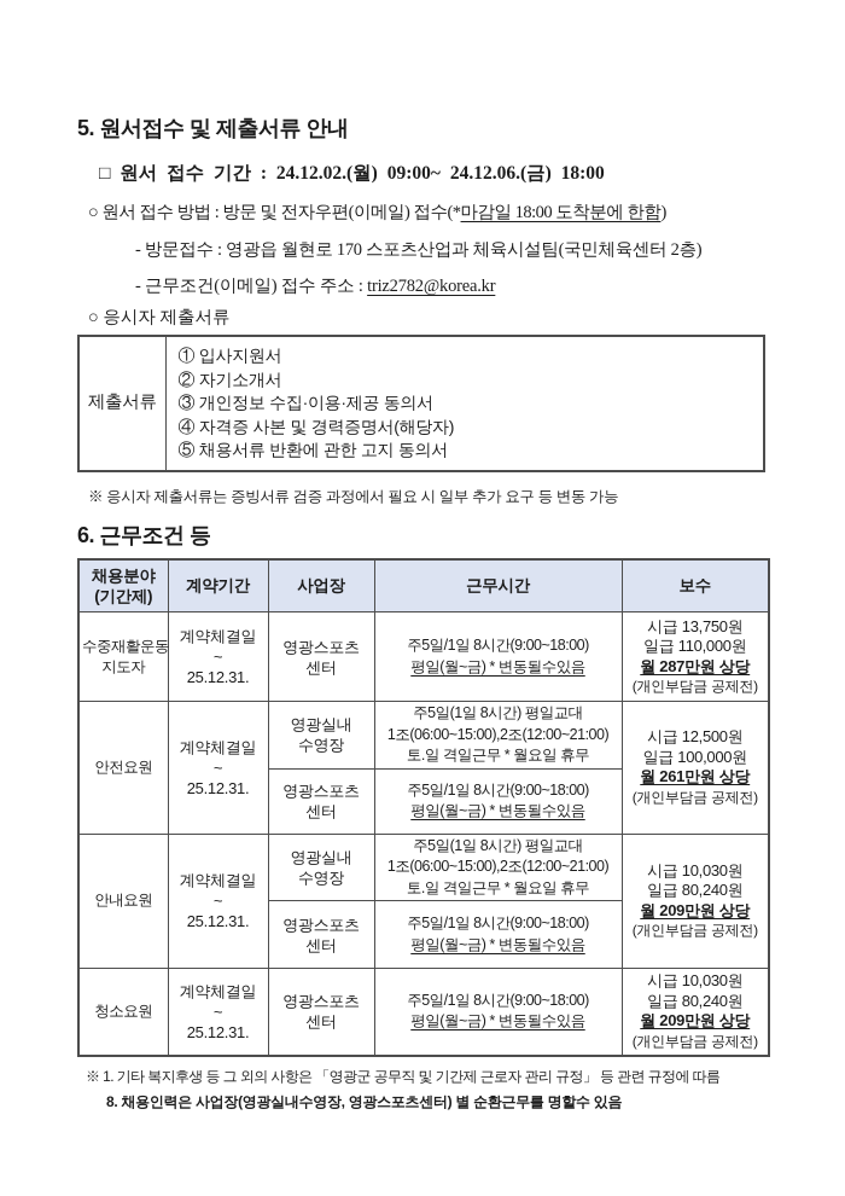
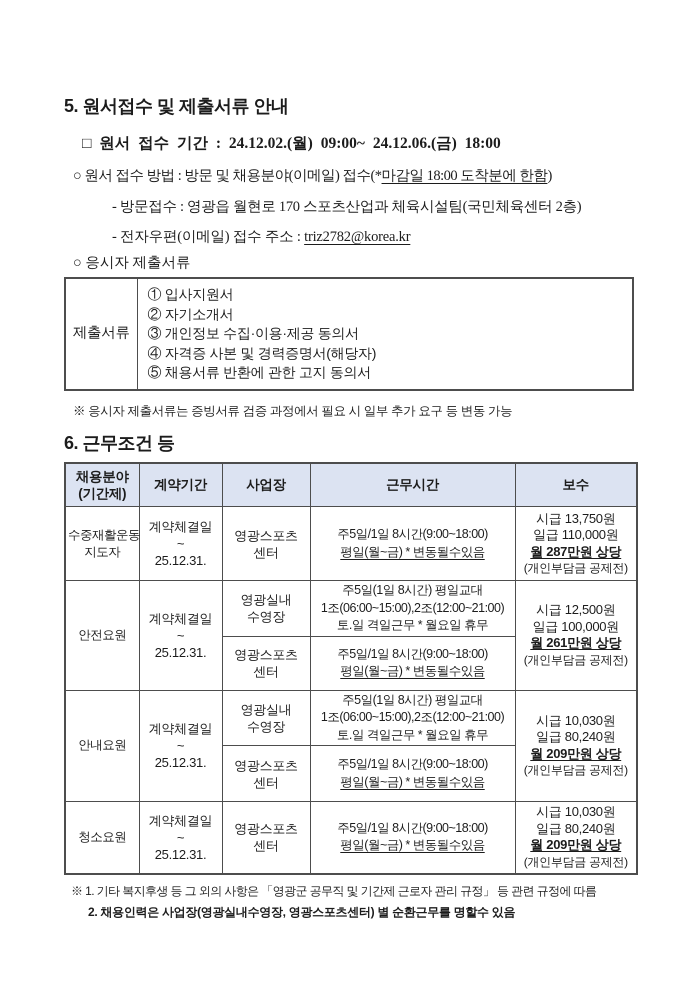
  5. 원서접수 및 제출서류 안내
  □ 원서 접수 기간 : 24.12.02.(월) 09:00~ 24.12.06.(금) 18:00
- ○ 원서 접수 방법 : 방문 및 전자우편(이메일) 접수(*마감일 18:00 도착분에 한함)
+ ○ 원서 접수 방법 : 방문 및 채용분야(이메일) 접수(*마감일 18:00 도착분에 한함)
  - 방문접수 : 영광읍 월현로 170 스포츠산업과 체육시설팀(국민체육센터 2층)
- - 근무조건(이메일) 접수 주소 : triz2782@korea.kr
+ - 전자우편(이메일) 접수 주소 : triz2782@korea.kr
  ○ 응시자 제출서류
  제출서류	① 입사지원서 ② 자기소개서 ③ 개인정보 수집·이용·제공 동의서 ④ 자격증 사본 및 경력증명서(해당자) ⑤ 채용서류 반환에 관한 고지 동의서
  ※ 응시자 제출서류는 증빙서류 검증 과정에서 필요 시 일부 추가 요구 등 변동 가능
  6. 근무조건 등
  채용분야 (기간제)	계약기간	사업장	근무시간	보수
  수중재활운동 지도자	계약체결일 ~ 25.12.31.	영광스포츠 센터	주5일/1일 8시간(9:00~18:00) 평일(월~금) * 변동될수있음	시급 13,750원 일급 110,000원 월 287만원 상당 (개인부담금 공제전)
  안전요원	계약체결일 ~ 25.12.31.	영광실내 수영장	주5일(1일 8시간) 평일교대 1조(06:00~15:00),2조(12:00~21:00) 토.일 격일근무 * 월요일 휴무	시급 12,500원 일급 100,000원 월 261만원 상당 (개인부담금 공제전)
  영광스포츠 센터	주5일/1일 8시간(9:00~18:00) 평일(월~금) * 변동될수있음
  안내요원	계약체결일 ~ 25.12.31.	영광실내 수영장	주5일(1일 8시간) 평일교대 1조(06:00~15:00),2조(12:00~21:00) 토.일 격일근무 * 월요일 휴무	시급 10,030원 일급 80,240원 월 209만원 상당 (개인부담금 공제전)
  영광스포츠 센터	주5일/1일 8시간(9:00~18:00) 평일(월~금) * 변동될수있음
  청소요원	계약체결일 ~ 25.12.31.	영광스포츠 센터	주5일/1일 8시간(9:00~18:00) 평일(월~금) * 변동될수있음	시급 10,030원 일급 80,240원 월 209만원 상당 (개인부담금 공제전)
  ※ 1. 기타 복지후생 등 그 외의 사항은 「영광군 공무직 및 기간제 근로자 관리 규정」 등 관련 규정에 따름
- 8. 채용인력은 사업장(영광실내수영장, 영광스포츠센터) 별 순환근무를 명할수 있음
+ 2. 채용인력은 사업장(영광실내수영장, 영광스포츠센터) 별 순환근무를 명할수 있음
